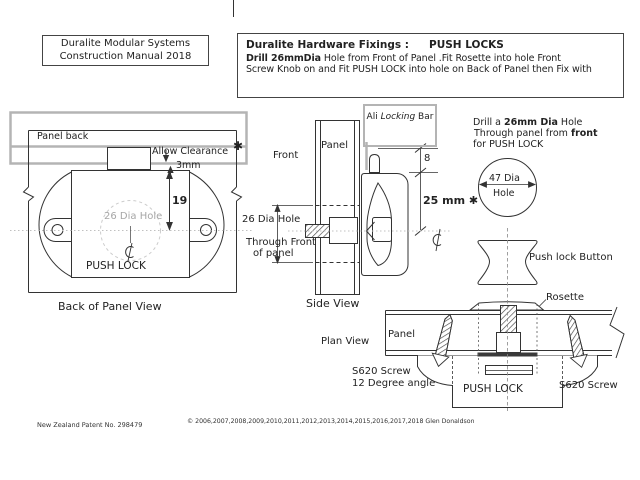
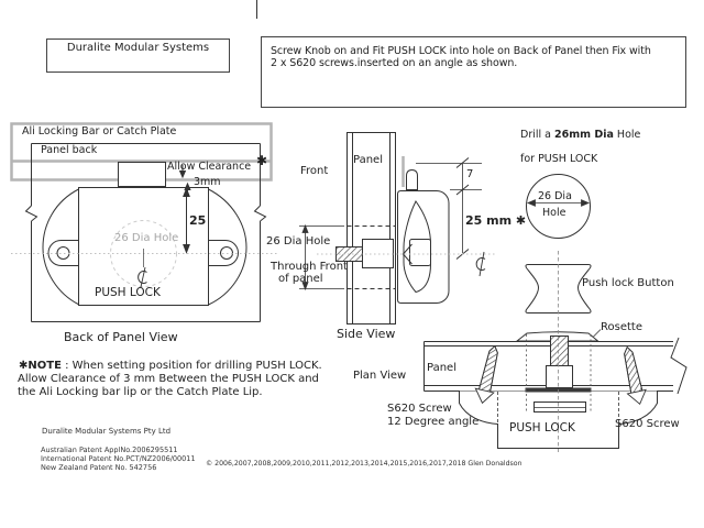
  Duralite Modular Systems
- Construction Manual 2018
- Duralite Hardware Fixings : PUSH LOCKS
- Drill 26mmDia Hole from Front of Panel .Fit Rosette into hole Front
  Screw Knob on and Fit PUSH LOCK into hole on Back of Panel then Fix with
+ 2 x S620 screws.inserted on an angle as shown.
+ Ali Locking Bar or Catch Plate
  Panel back
  Allow Clearance
  ✱
  3mm
- 19
+ 25
  26 Dia Hole
  PUSH LOCK
  Back of Panel View
  Front
  Panel
  26 Dia Hole
  Through Front
  of panel
  Side View
- Ali Locking Bar
- 8
+ 7
  25 mm ✱
  Drill a 26mm Dia Hole
- Through panel from front
  for PUSH LOCK
- 47 Dia
+ 26 Dia
  Hole
  Push lock Button
  Rosette
  Panel
  Plan View
  S620 Screw
  12 Degree angle
  PUSH LOCK
  S620 Screw
+ ✱NOTE : When setting position for drilling PUSH LOCK.
+ Allow Clearance of 3 mm Between the PUSH LOCK and
+ the Ali Locking bar lip or the Catch Plate Lip.
+ Duralite Modular Systems Pty Ltd
+ Australian Patent ApplNo.2006295511
+ International Patent No.PCT/NZ2006/00011
- New Zealand Patent No. 298479
+ New Zealand Patent No. 542756
